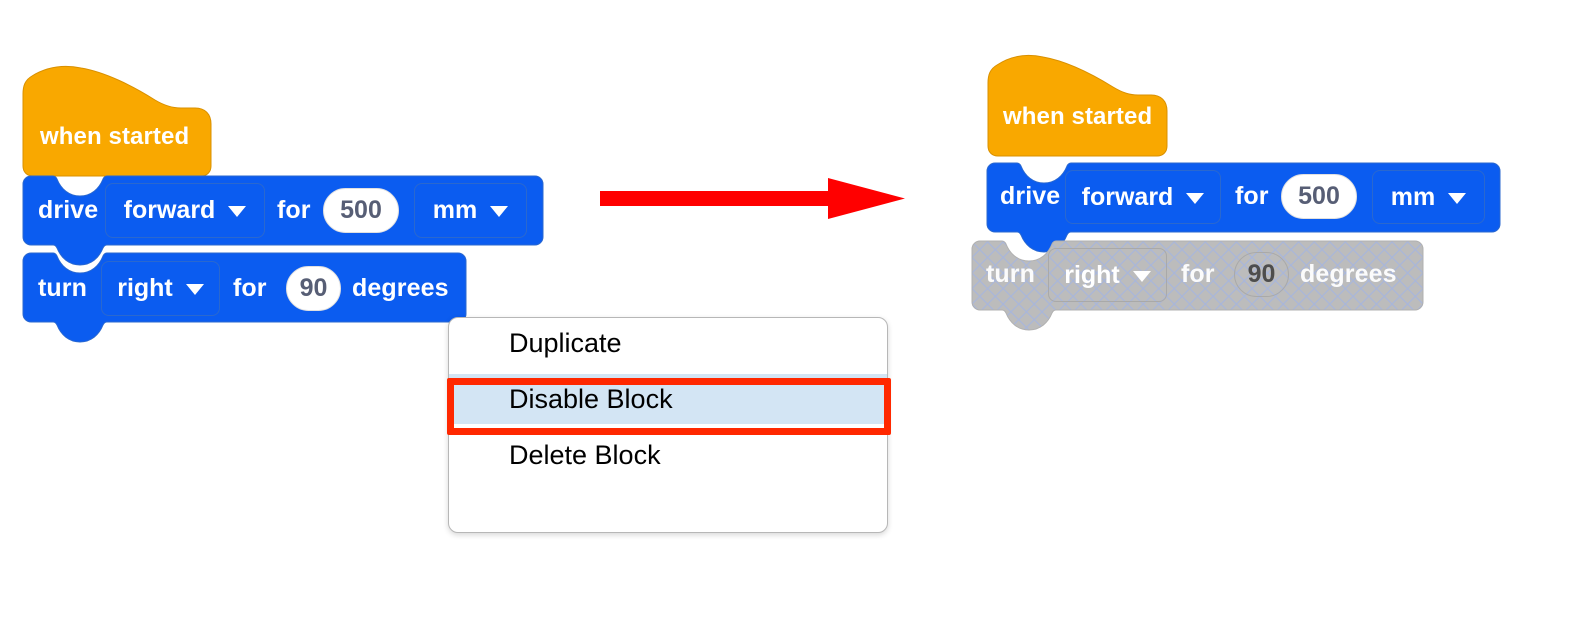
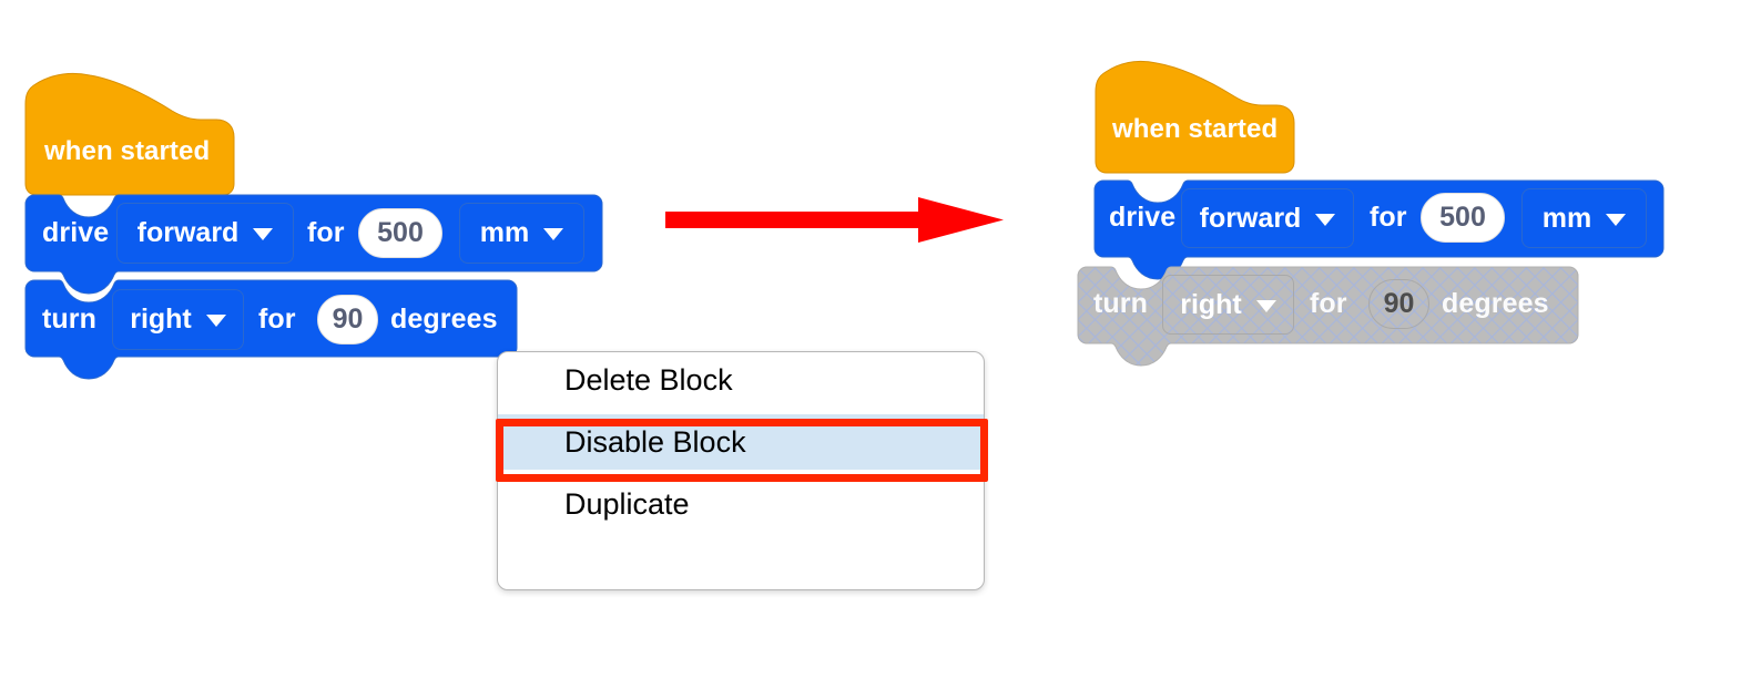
  when started
  drive
  forward
  for
  500
  mm
  turn
  right
  for
  90
  degrees
  when started
  drive
  forward
  for
  500
  mm
  turn
  right
  for
  90
  degrees
- Duplicate
+ Delete Block
  Disable Block
- Delete Block
+ Duplicate
